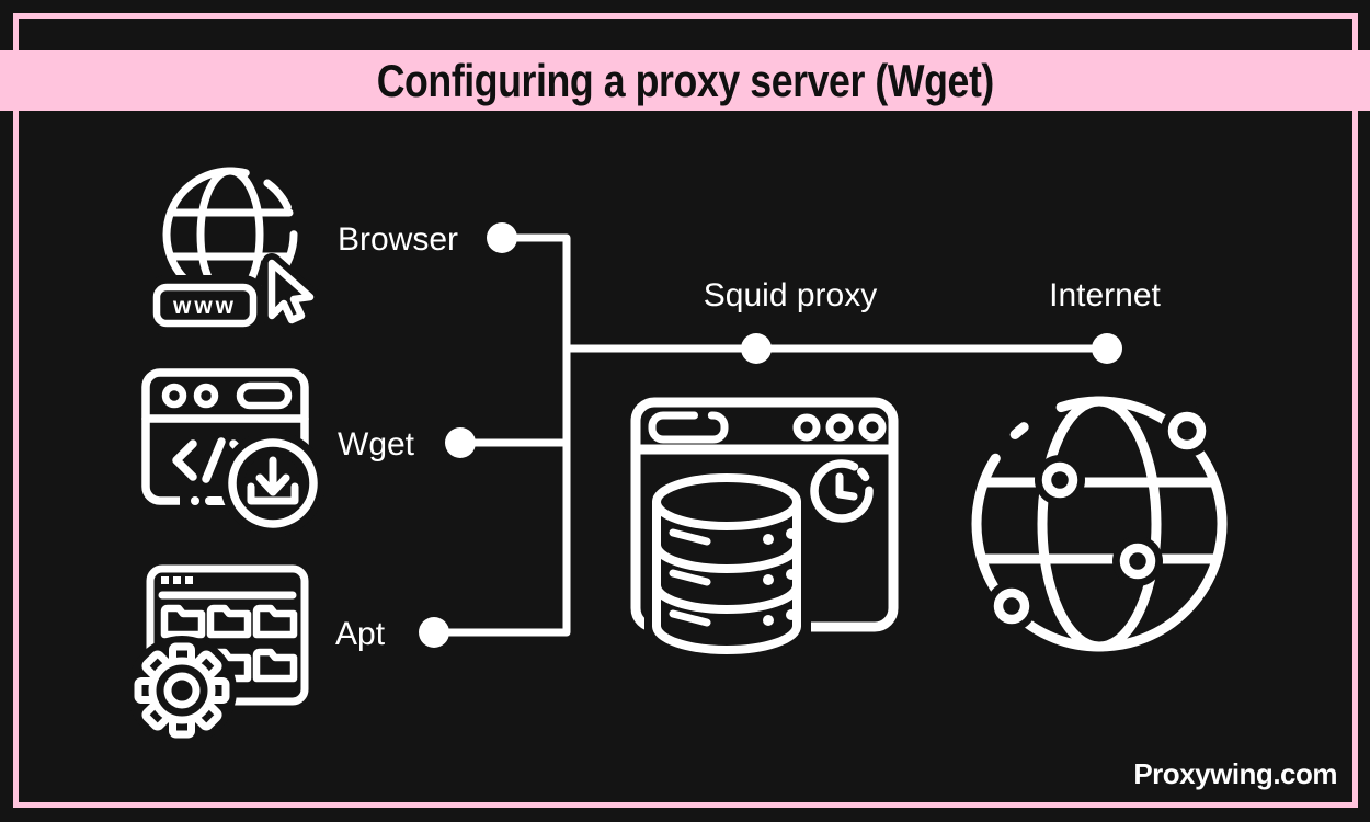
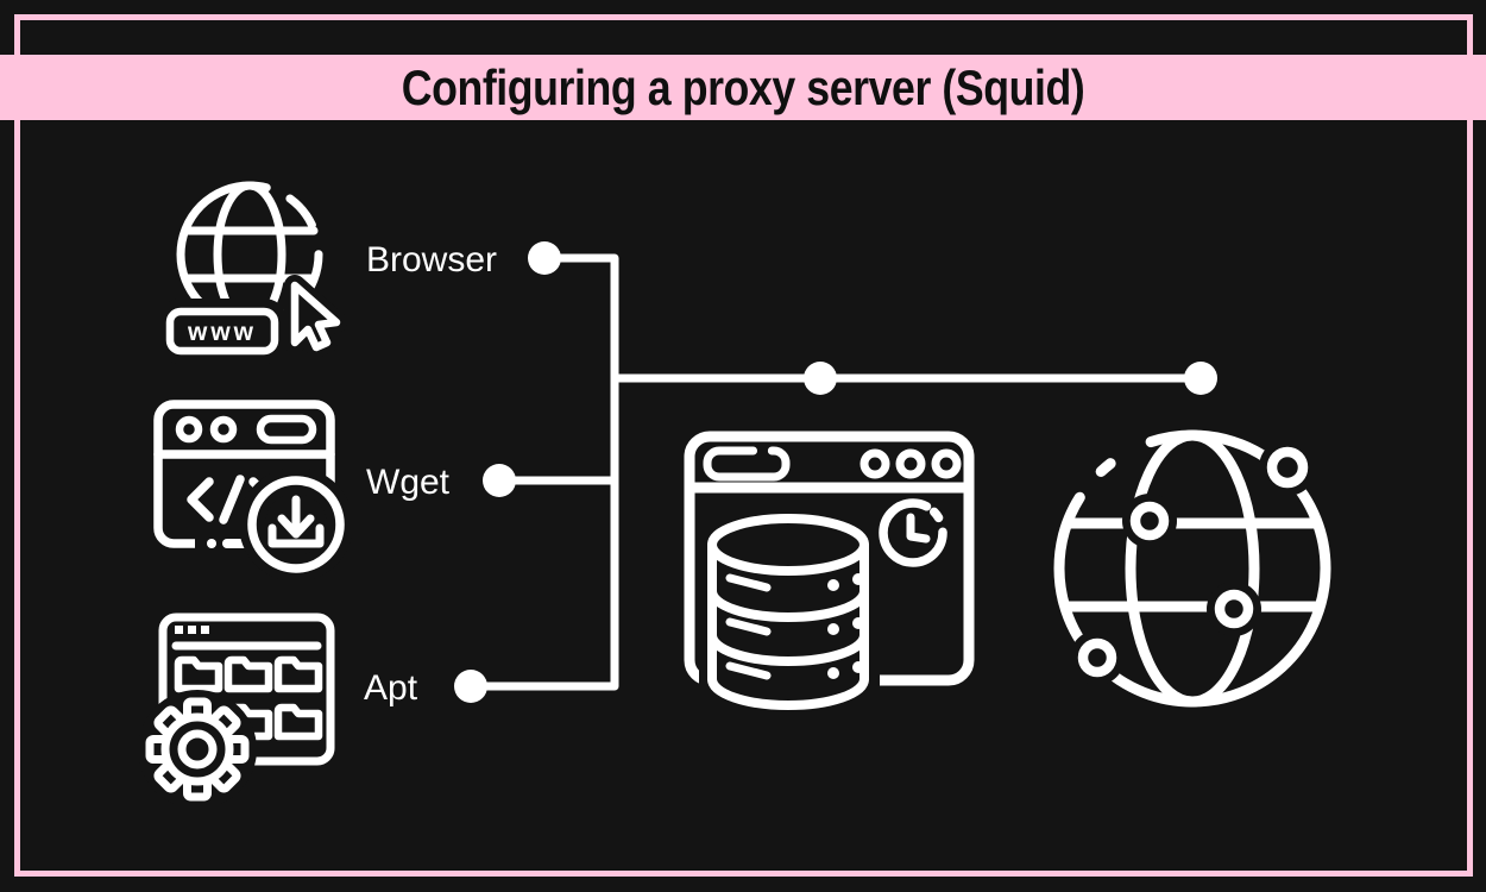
- Configuring a proxy server (Wget)
+ Configuring a proxy server (Squid)
  www
  Browser
  Wget
  Apt
- Squid proxy
- Internet
- Proxywing.com
